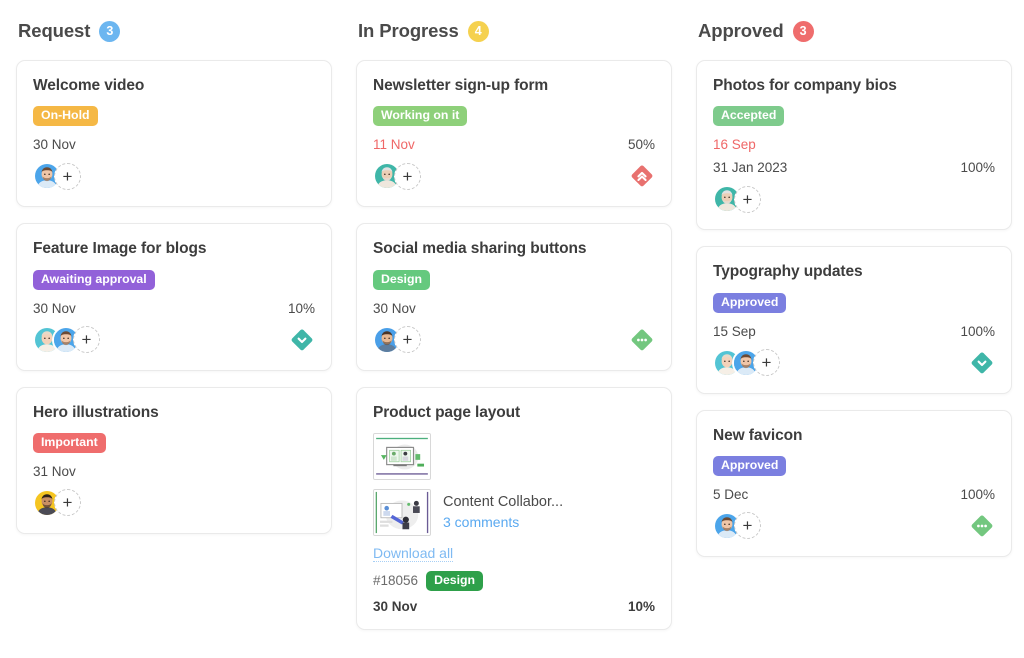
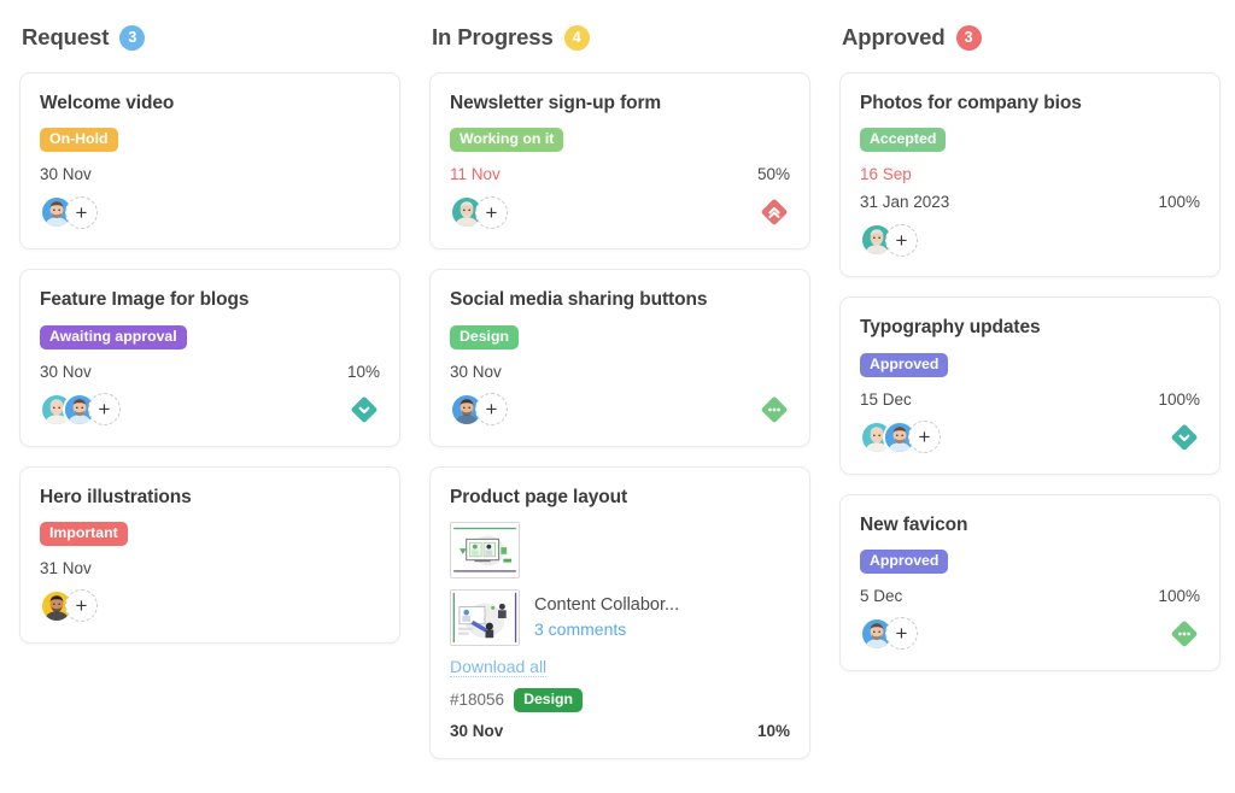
  Request
  3
  Welcome video
  On-Hold
  30 Nov
  +
  Feature Image for blogs
  Awaiting approval
  30 Nov
  10%
  +
  Hero illustrations
  Important
  31 Nov
  +
  In Progress
  4
  Newsletter sign-up form
  Working on it
  11 Nov
  50%
  +
  Social media sharing buttons
  Design
  30 Nov
  +
  Product page layout
  Content Collabor...
  3 comments
  Download all
  #18056
  Design
  30 Nov
  10%
  Approved
  3
  Photos for company bios
  Accepted
  16 Sep
  31 Jan 2023
  100%
  +
  Typography updates
  Approved
- 15 Sep
+ 15 Dec
  100%
  +
  New favicon
  Approved
  5 Dec
  100%
  +
